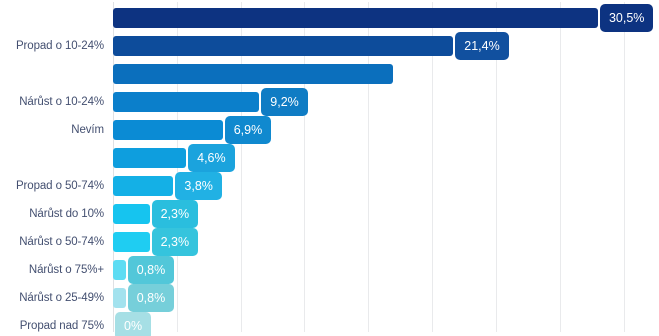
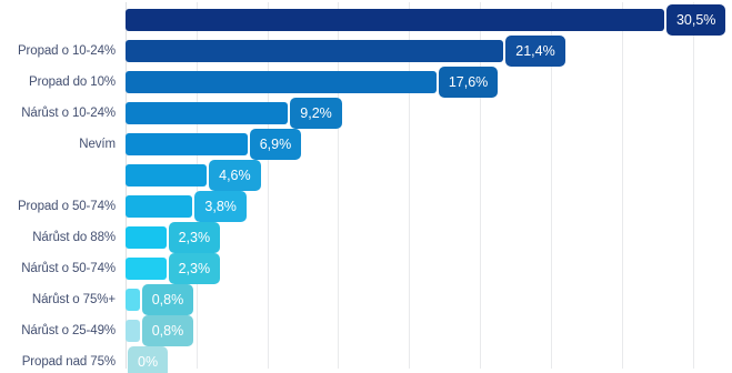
  30,5%
  Propad o 10-24%
  21,4%
+ Propad do 10%
+ 17,6%
  Nárůst o 10-24%
  9,2%
  Nevím
  6,9%
  4,6%
  Propad o 50-74%
  3,8%
- Nárůst do 10%
+ Nárůst do 88%
  2,3%
  Nárůst o 50-74%
  2,3%
  Nárůst o 75%+
  0,8%
  Nárůst o 25-49%
  0,8%
  Propad nad 75%
  0%
